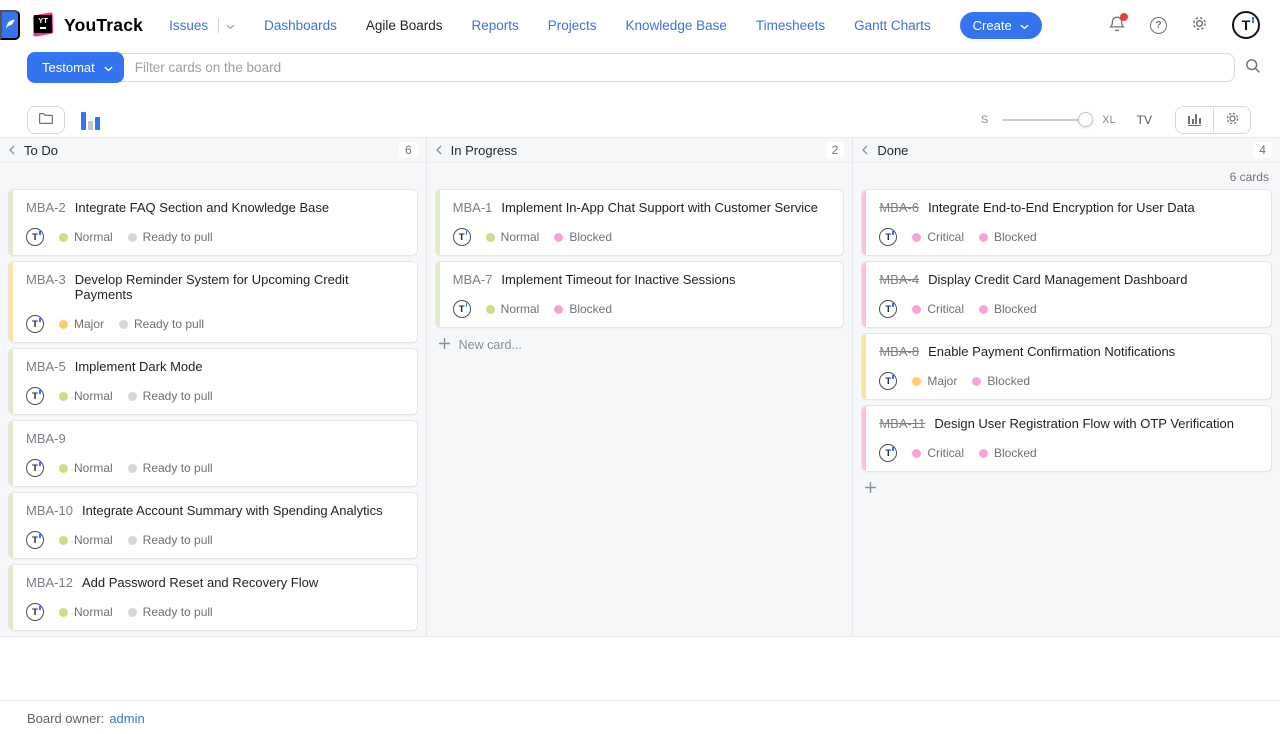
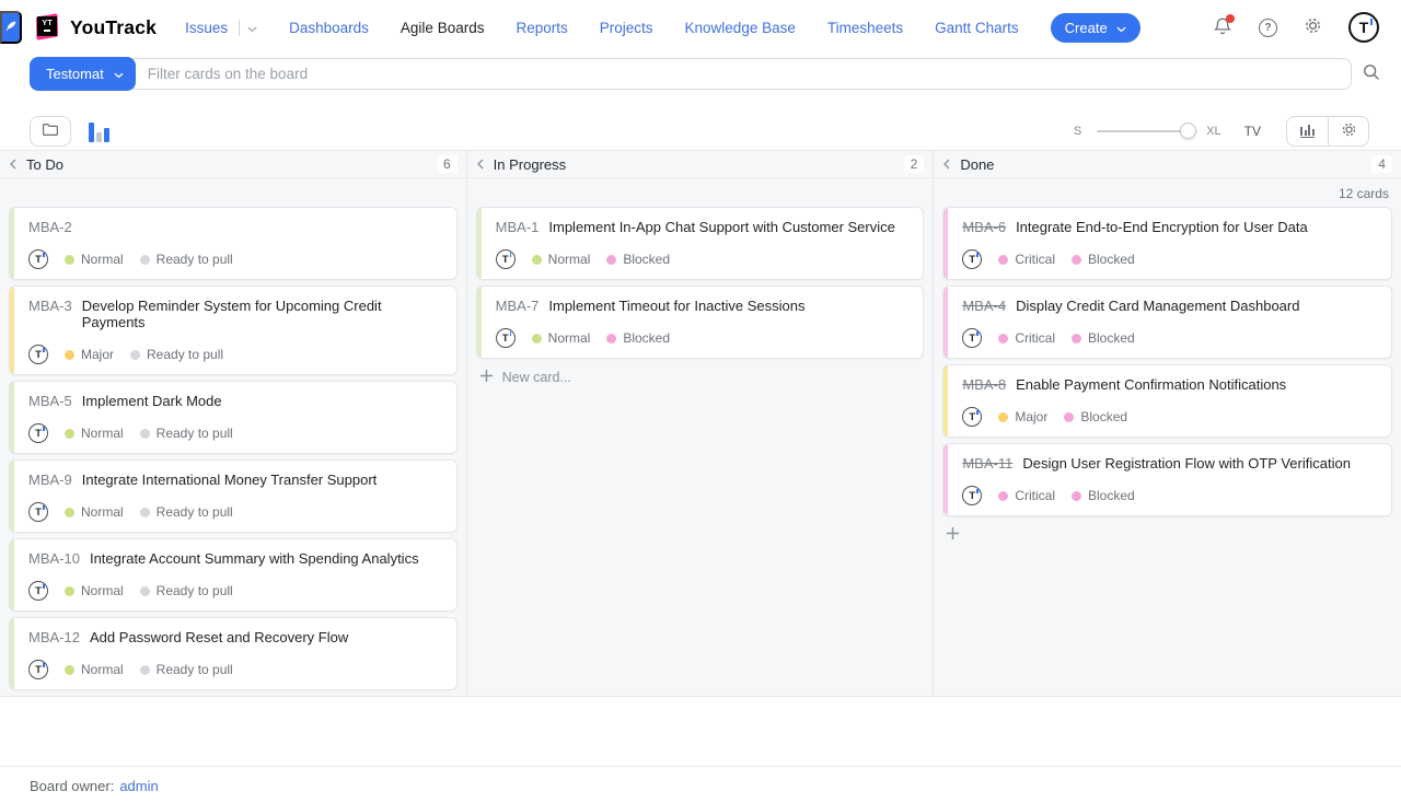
  YT
  YouTrack
  Issues
  Dashboards
  Agile Boards
  Reports
  Projects
  Knowledge Base
  Timesheets
  Gantt Charts
  Create
  ?
  T
  Testomat
  Filter cards on the board
  S
  XL
  TV
  To Do
  6
  In Progress
  2
  Done
  4
  MBA-2
- Integrate FAQ Section and Knowledge Base
  T
  Normal
  Ready to pull
  MBA-3
  Develop Reminder System for Upcoming Credit Payments
  T
  Major
  Ready to pull
  MBA-5
  Implement Dark Mode
  T
  Normal
  Ready to pull
  MBA-9
+ Integrate International Money Transfer Support
  T
  Normal
  Ready to pull
  MBA-10
  Integrate Account Summary with Spending Analytics
  T
  Normal
  Ready to pull
  MBA-12
  Add Password Reset and Recovery Flow
  T
  Normal
  Ready to pull
  MBA-1
  Implement In-App Chat Support with Customer Service
  T
  Normal
  Blocked
  MBA-7
  Implement Timeout for Inactive Sessions
  T
  Normal
  Blocked
  New card...
- 6 cards
+ 12 cards
  MBA-6
  Integrate End-to-End Encryption for User Data
  T
  Critical
  Blocked
  MBA-4
  Display Credit Card Management Dashboard
  T
  Critical
  Blocked
  MBA-8
  Enable Payment Confirmation Notifications
  T
  Major
  Blocked
  MBA-11
  Design User Registration Flow with OTP Verification
  T
  Critical
  Blocked
  Board owner:
  admin
